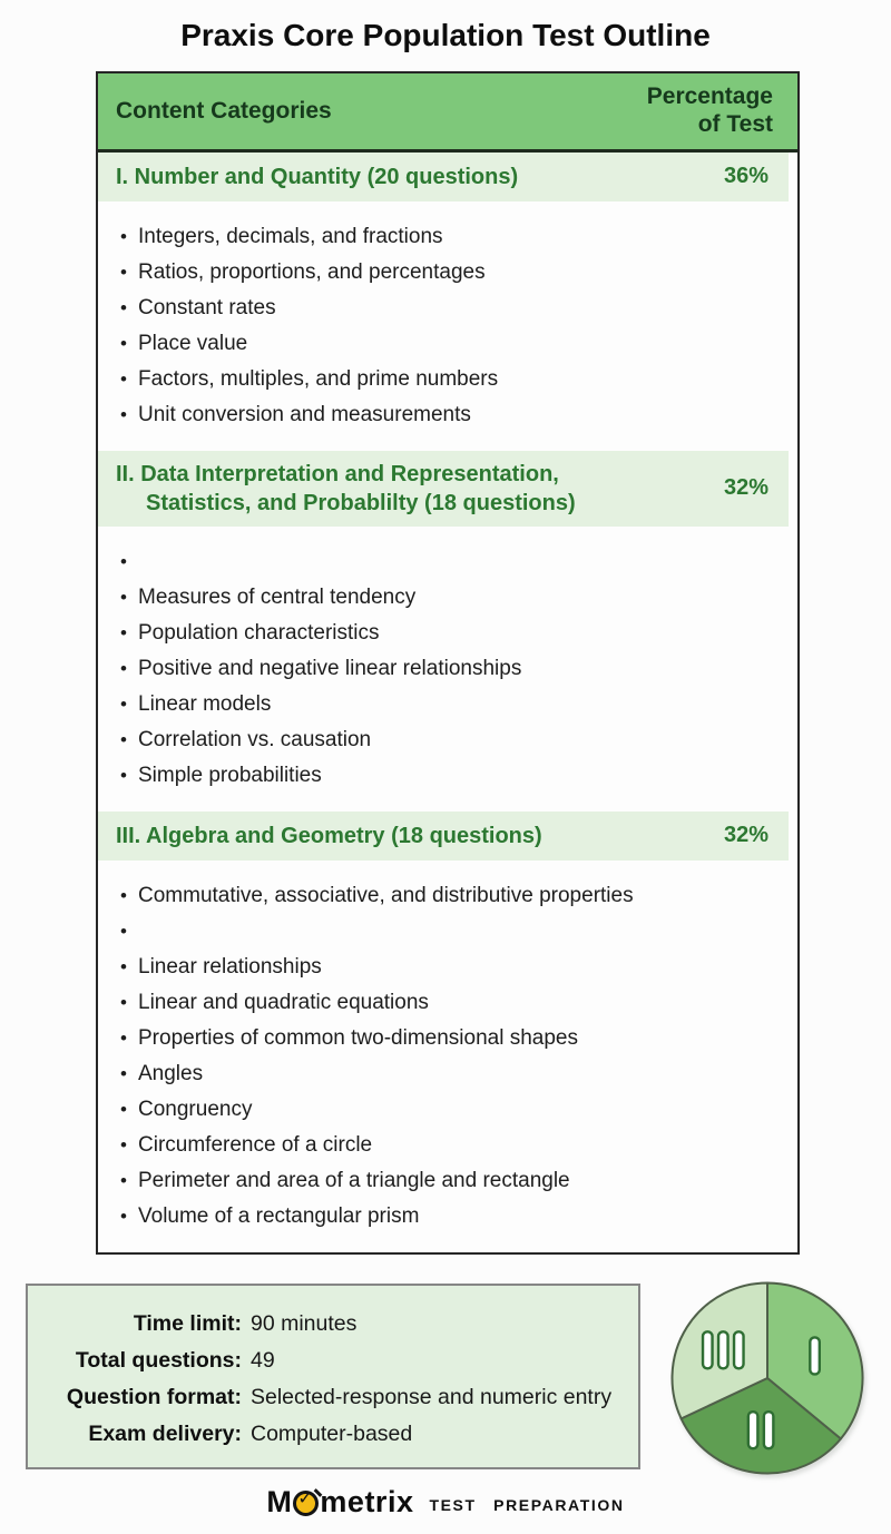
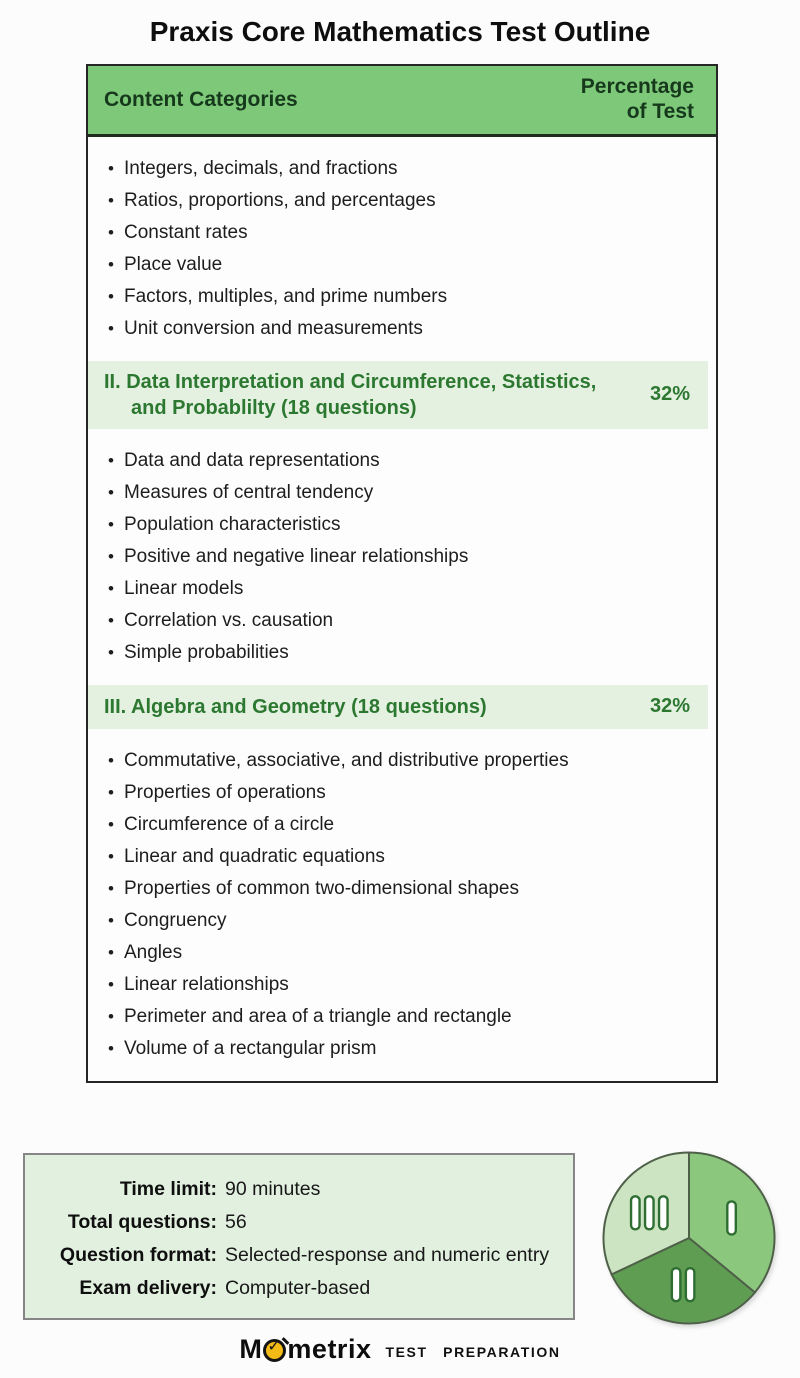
- Praxis Core Population Test Outline
+ Praxis Core Mathematics Test Outline
  Content Categories
  Percentage of Test
- I. Number and Quantity (20 questions)
- 36%
  •
  Integers, decimals, and fractions
  •
  Ratios, proportions, and percentages
  •
  Constant rates
  •
  Place value
  •
  Factors, multiples, and prime numbers
  •
  Unit conversion and measurements
- II. Data Interpretation and Representation, Statistics, and Probablilty (18 questions)
+ II. Data Interpretation and Circumference, Statistics, and Probablilty (18 questions)
  32%
  •
+ Data and data representations
  •
  Measures of central tendency
  •
  Population characteristics
  •
  Positive and negative linear relationships
  •
  Linear models
  •
  Correlation vs. causation
  •
  Simple probabilities
  III. Algebra and Geometry (18 questions)
  32%
  •
  Commutative, associative, and distributive properties
  •
+ Properties of operations
  •
- Linear relationships
+ Circumference of a circle
  •
  Linear and quadratic equations
  •
  Properties of common two-dimensional shapes
  •
- Angles
+ Congruency
  •
- Congruency
+ Angles
  •
- Circumference of a circle
+ Linear relationships
  •
  Perimeter and area of a triangle and rectangle
  •
  Volume of a rectangular prism
  Time limit:
  90 minutes
  Total questions:
- 49
+ 56
  Question format:
  Selected-response and numeric entry
  Exam delivery:
  Computer-based
  M
  ✓
  metrix
  TEST PREPARATION
